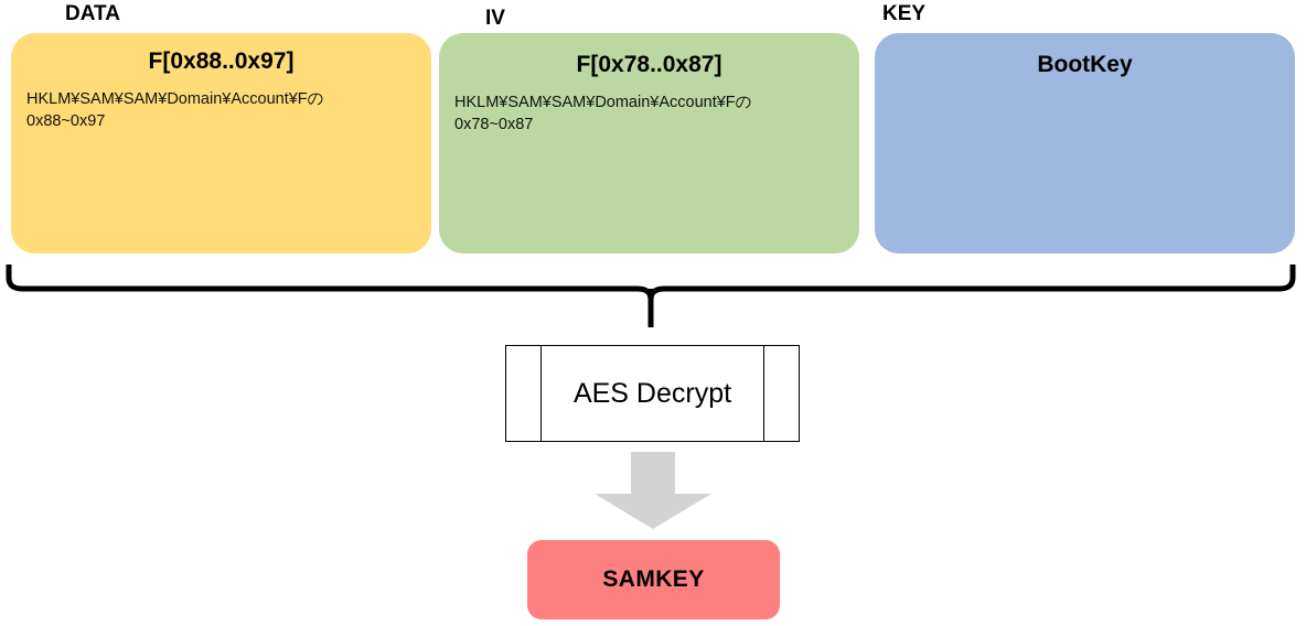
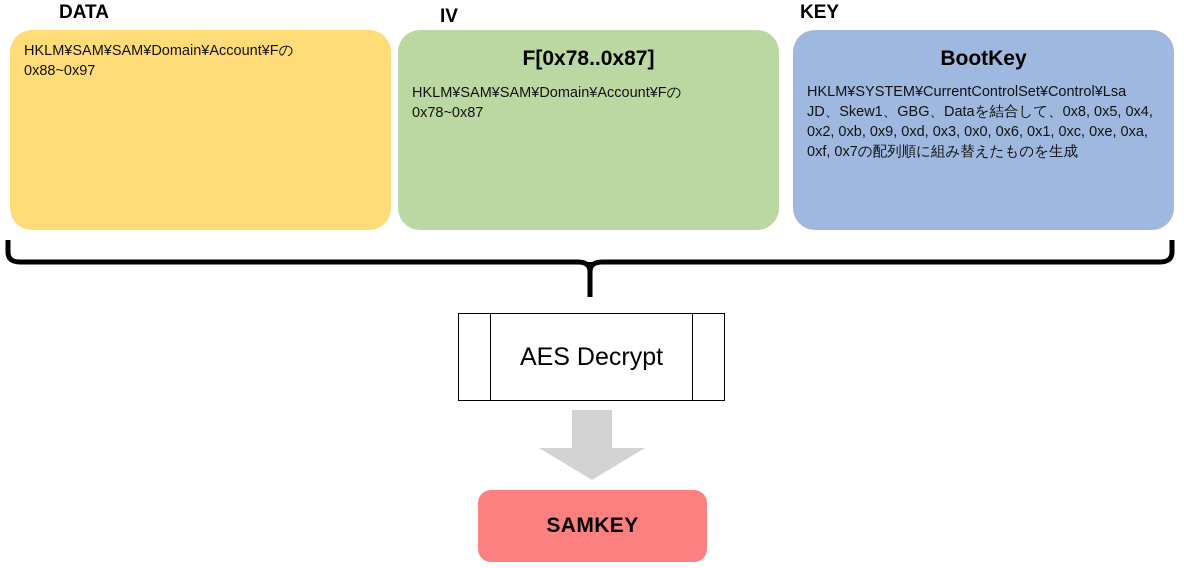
  DATA
  IV
  KEY
- F[0x88..0x97]
  HKLM¥SAM¥SAM¥Domain¥Account¥Fの
  0x88~0x97
  F[0x78..0x87]
  HKLM¥SAM¥SAM¥Domain¥Account¥Fの
  0x78~0x87
  BootKey
+ HKLM¥SYSTEM¥CurrentControlSet¥Control¥Lsa
+ JD、Skew1、GBG、Dataを結合して、0x8, 0x5, 0x4, 0x2, 0xb, 0x9, 0xd, 0x3, 0x0, 0x6, 0x1, 0xc, 0xe, 0xa, 0xf, 0x7の配列順に組み替えたものを生成
  AES Decrypt
  SAMKEY
